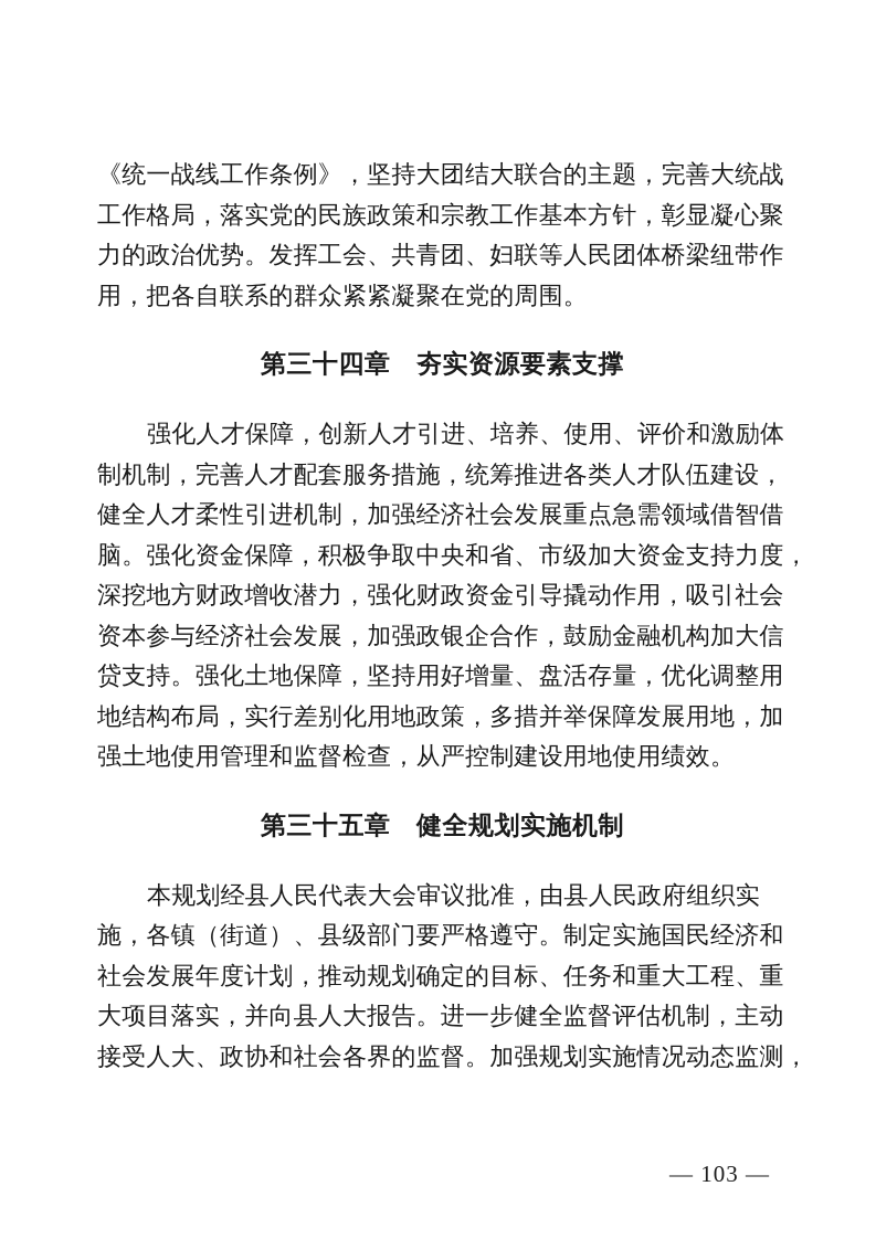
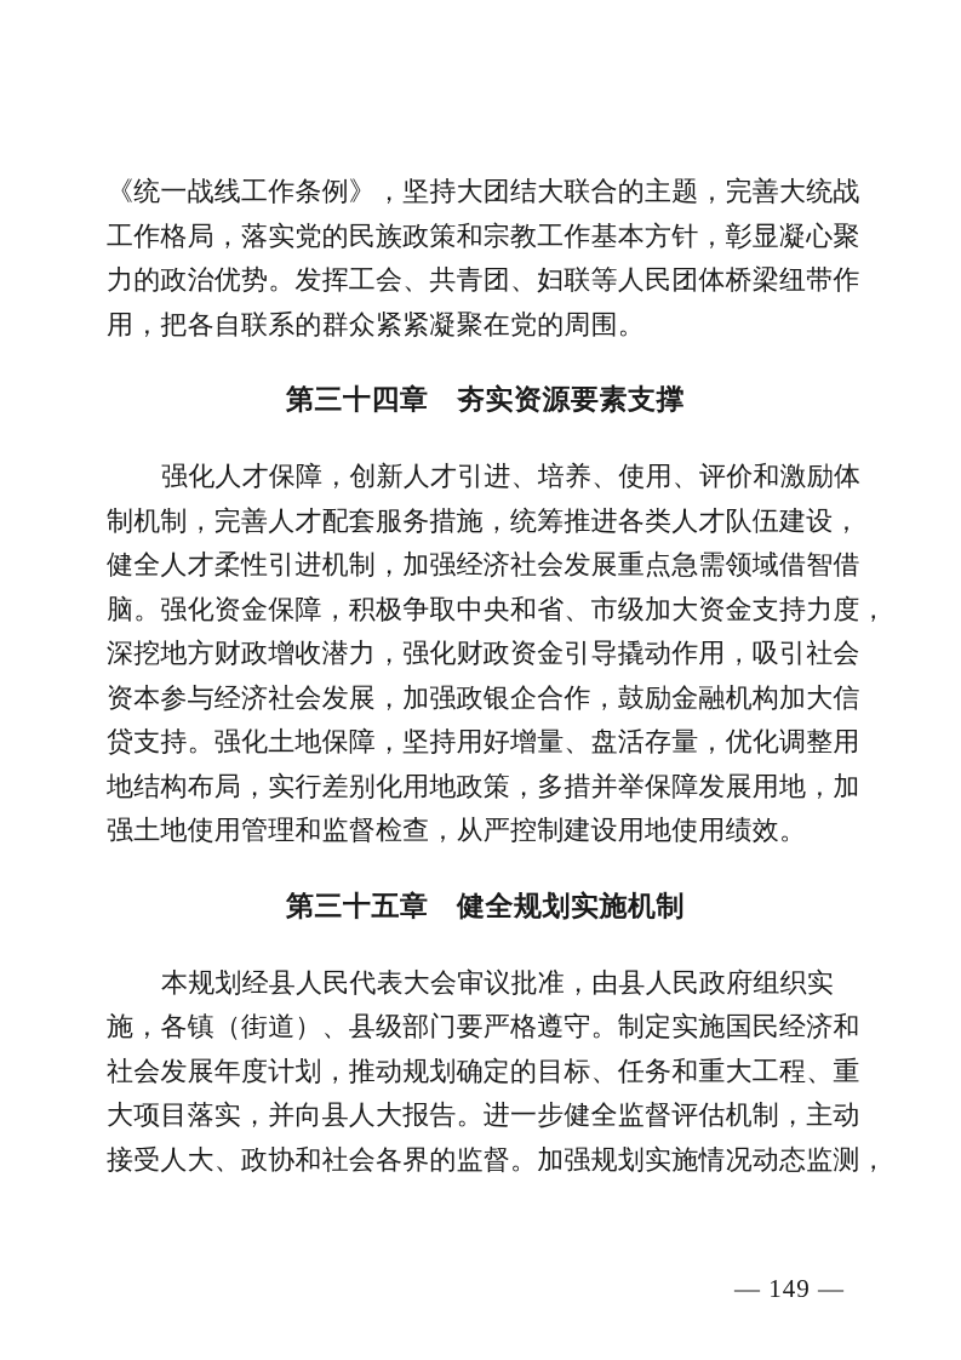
  《统一战线工作条例》，坚持大团结大联合的主题，完善大统战
  工作格局，落实党的民族政策和宗教工作基本方针，彰显凝心聚
  力的政治优势。发挥工会、共青团、妇联等人民团体桥梁纽带作
  用，把各自联系的群众紧紧凝聚在党的周围。
  第三十四章 夯实资源要素支撑
  强化人才保障，创新人才引进、培养、使用、评价和激励体
  制机制，完善人才配套服务措施，统筹推进各类人才队伍建设，
  健全人才柔性引进机制，加强经济社会发展重点急需领域借智借
  脑。强化资金保障，积极争取中央和省、市级加大资金支持力度，
  深挖地方财政增收潜力，强化财政资金引导撬动作用，吸引社会
  资本参与经济社会发展，加强政银企合作，鼓励金融机构加大信
  贷支持。强化土地保障，坚持用好增量、盘活存量，优化调整用
  地结构布局，实行差别化用地政策，多措并举保障发展用地，加
  强土地使用管理和监督检查，从严控制建设用地使用绩效。
  第三十五章 健全规划实施机制
  本规划经县人民代表大会审议批准，由县人民政府组织实
  施，各镇（街道）、县级部门要严格遵守。制定实施国民经济和
  社会发展年度计划，推动规划确定的目标、任务和重大工程、重
  大项目落实，并向县人大报告。进一步健全监督评估机制，主动
  接受人大、政协和社会各界的监督。加强规划实施情况动态监测，
- — 103 —
+ — 149 —
